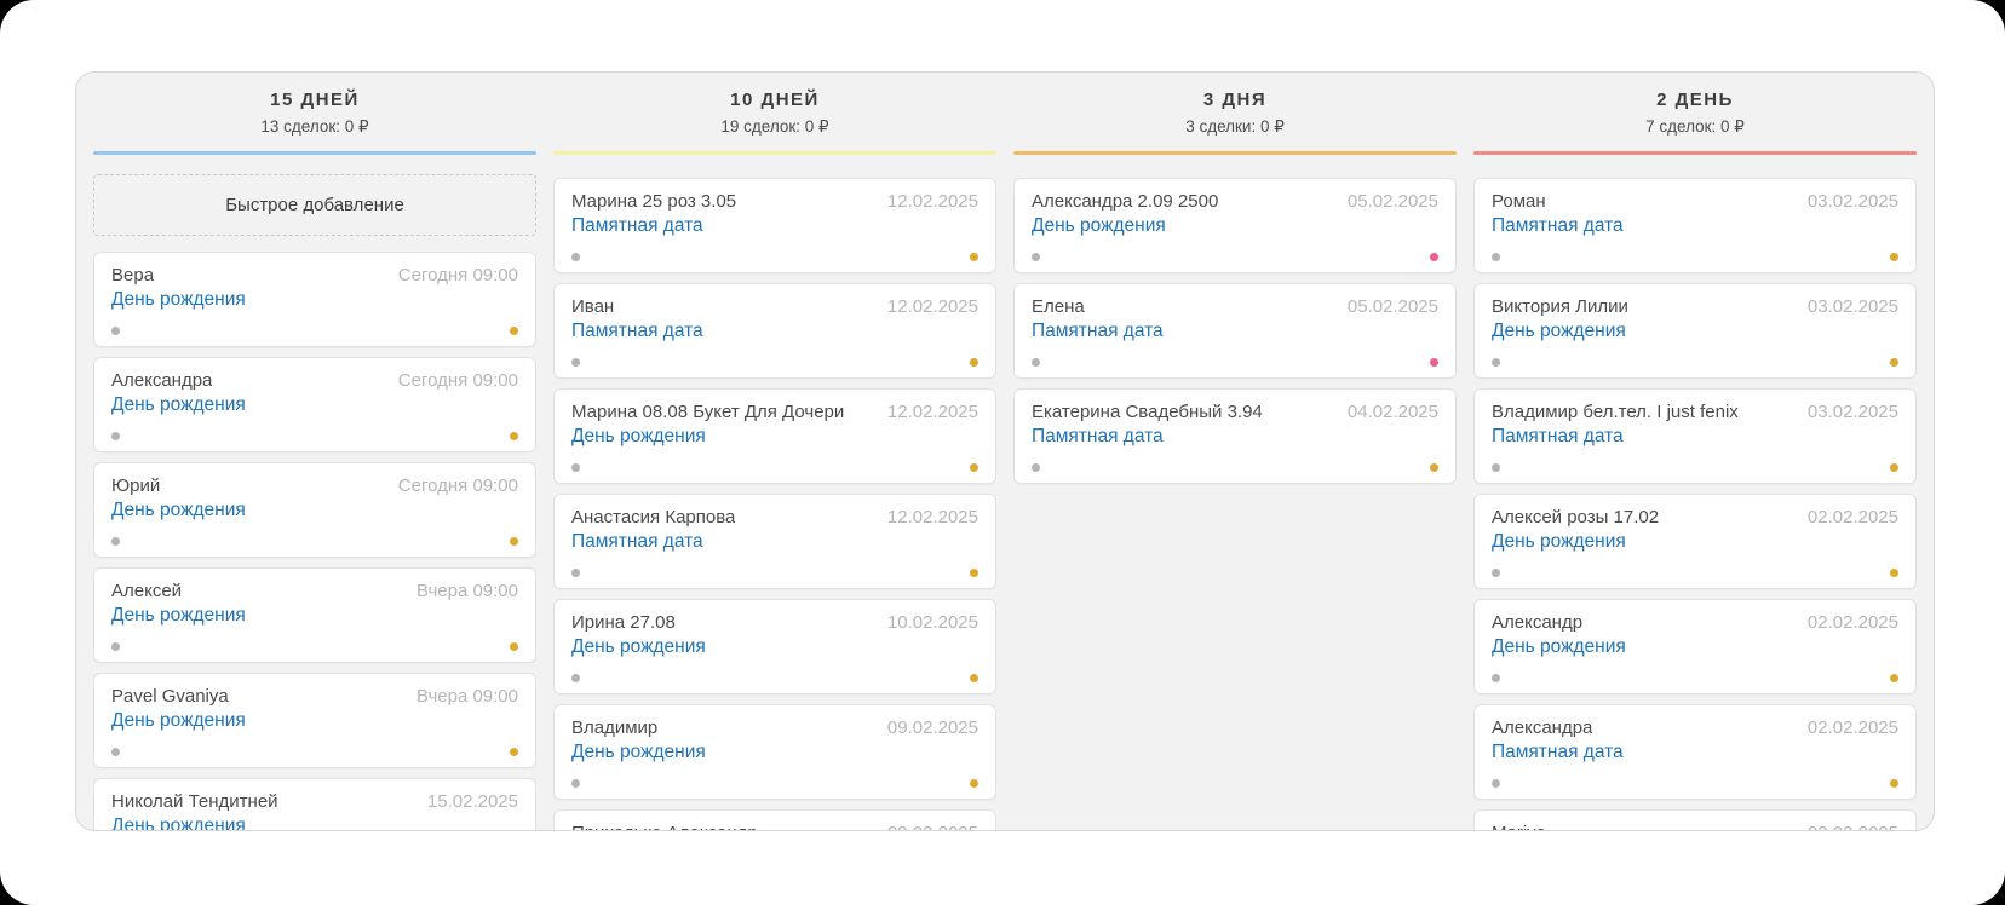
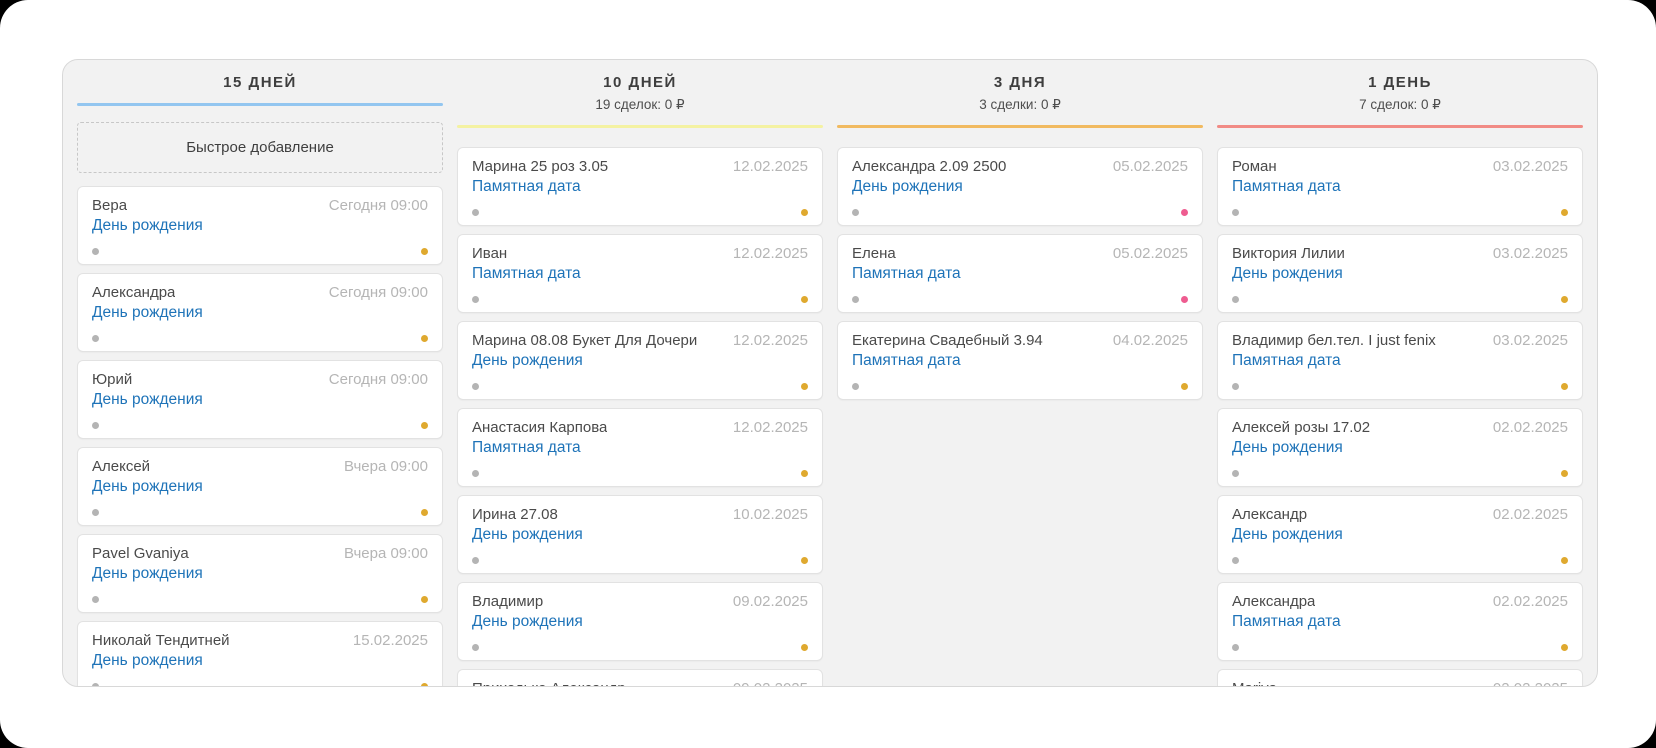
  15 ДНЕЙ
- 13 сделок: 0 ₽
  Быстрое добавление
  Вера
  Сегодня 09:00
  День рождения
  Александра
  Сегодня 09:00
  День рождения
  Юрий
  Сегодня 09:00
  День рождения
  Алексей
  Вчера 09:00
  День рождения
  Pavel Gvaniya
  Вчера 09:00
  День рождения
  Николай Тендитней
  15.02.2025
  День рождения
  10 ДНЕЙ
  19 сделок: 0 ₽
  Марина 25 роз 3.05
  12.02.2025
  Памятная дата
  Иван
  12.02.2025
  Памятная дата
  Марина 08.08 Букет Для Дочери
  12.02.2025
  День рождения
  Анастасия Карпова
  12.02.2025
  Памятная дата
  Ирина 27.08
  10.02.2025
  День рождения
  Владимир
  09.02.2025
  День рождения
  3 ДНЯ
  3 сделки: 0 ₽
  Александра 2.09 2500
  05.02.2025
  День рождения
  Елена
  05.02.2025
  Памятная дата
  Екатерина Свадебный 3.94
  04.02.2025
  Памятная дата
- 2 ДЕНЬ
+ 1 ДЕНЬ
  7 сделок: 0 ₽
  Роман
  03.02.2025
  Памятная дата
  Виктория Лилии
  03.02.2025
  День рождения
  Владимир бел.тел. I just fenix
  03.02.2025
  Памятная дата
  Алексей розы 17.02
  02.02.2025
  День рождения
  Александр
  02.02.2025
  День рождения
  Александра
  02.02.2025
  Памятная дата
